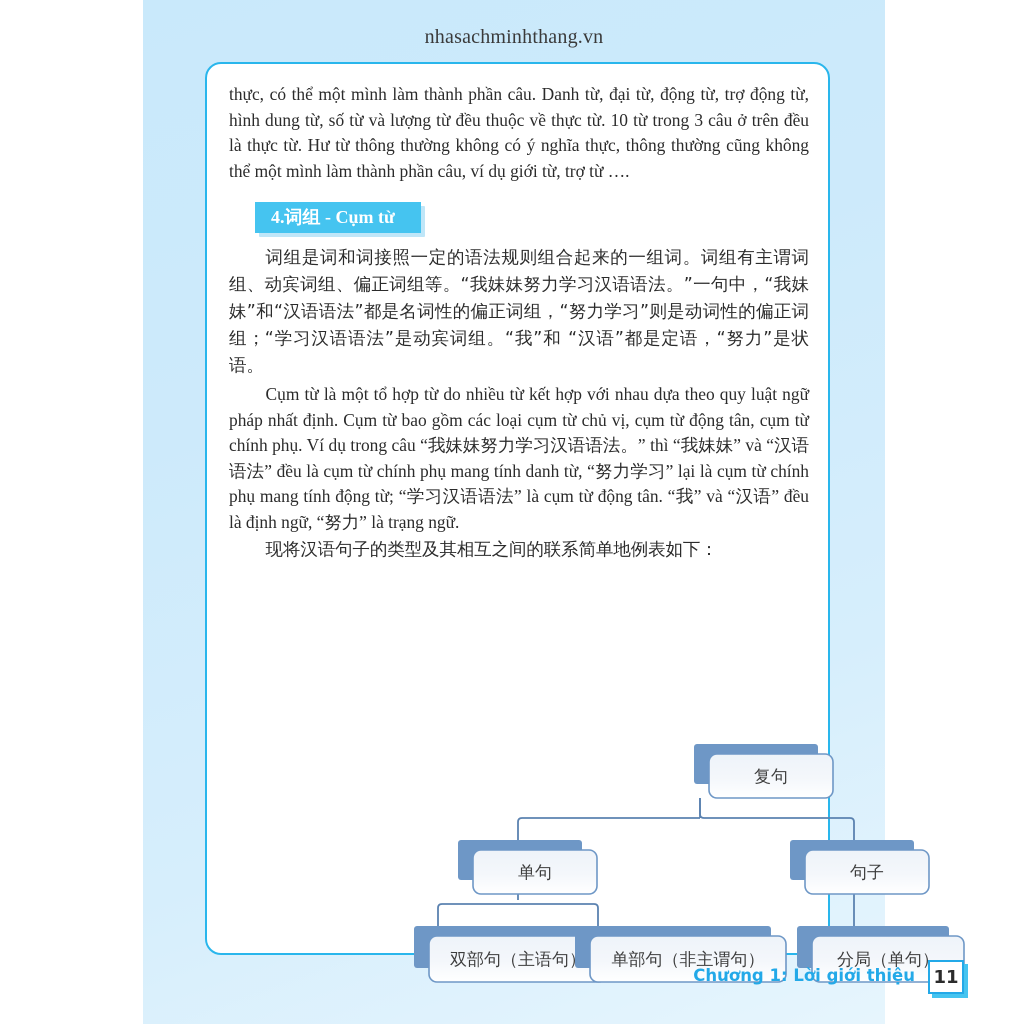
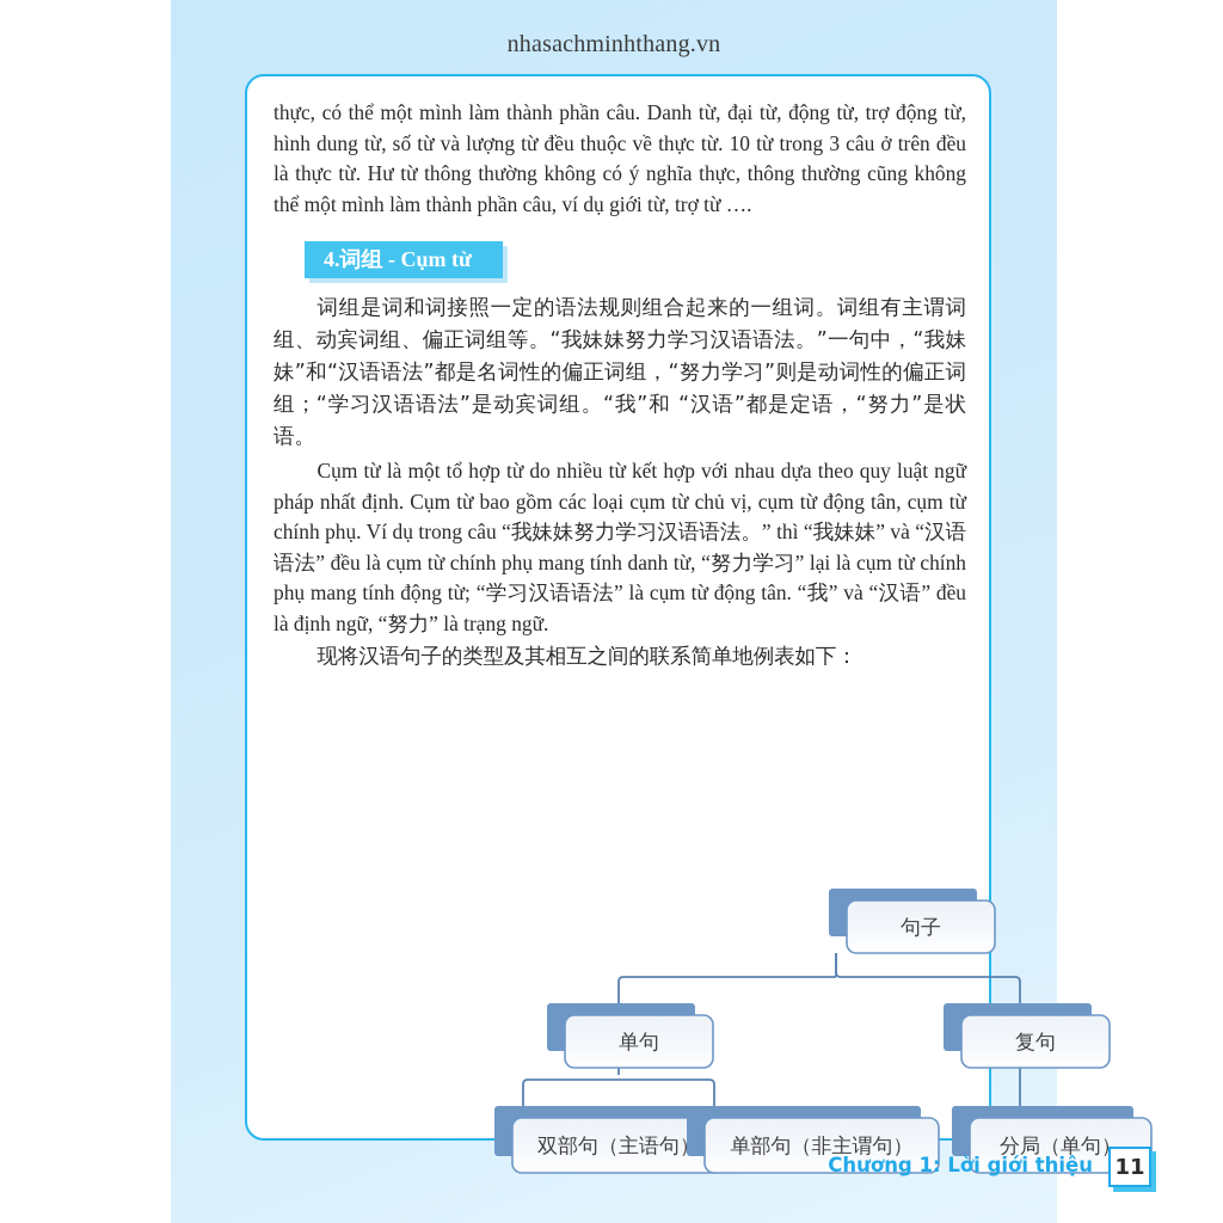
  nhasachminhthang.vn
  thực, có thể một mình làm thành phần câu. Danh từ, đại từ, động từ, trợ động từ, hình dung từ, số từ và lượng từ đều thuộc về thực từ. 10 từ trong 3 câu ở trên đều là thực từ. Hư từ thông thường không có ý nghĩa thực, thông thường cũng không thể một mình làm thành phần câu, ví dụ giới từ, trợ từ ….
  4.词组 - Cụm từ
  词组是词和词接照一定的语法规则组合起来的一组词。词组有主谓词组、动宾词组、偏正词组等。“我妹妹努力学习汉语语法。”一句中，“我妹妹”和“汉语语法”都是名词性的偏正词组，“努力学习”则是动词性的偏正词组；“学习汉语语法”是动宾词组。“我”和 “汉语”都是定语，“努力”是状语。
  Cụm từ là một tổ hợp từ do nhiều từ kết hợp với nhau dựa theo quy luật ngữ pháp nhất định. Cụm từ bao gồm các loại cụm từ chủ vị, cụm từ động tân, cụm từ chính phụ. Ví dụ trong câu “我妹妹努力学习汉语语法。” thì “我妹妹” và “汉语语法” đều là cụm từ chính phụ mang tính danh từ, “努力学习” lại là cụm từ chính phụ mang tính động từ; “学习汉语语法” là cụm từ động tân. “我” và “汉语” đều là định ngữ, “努力” là trạng ngữ.
  现将汉语句子的类型及其相互之间的联系简单地例表如下：
- 复句
+ 句子
  单句
- 句子
+ 复句
  双部句（主语句
  单部句（非主谓句）
  分局（单句
  Chương 1: Lời giới thiệu
  11
